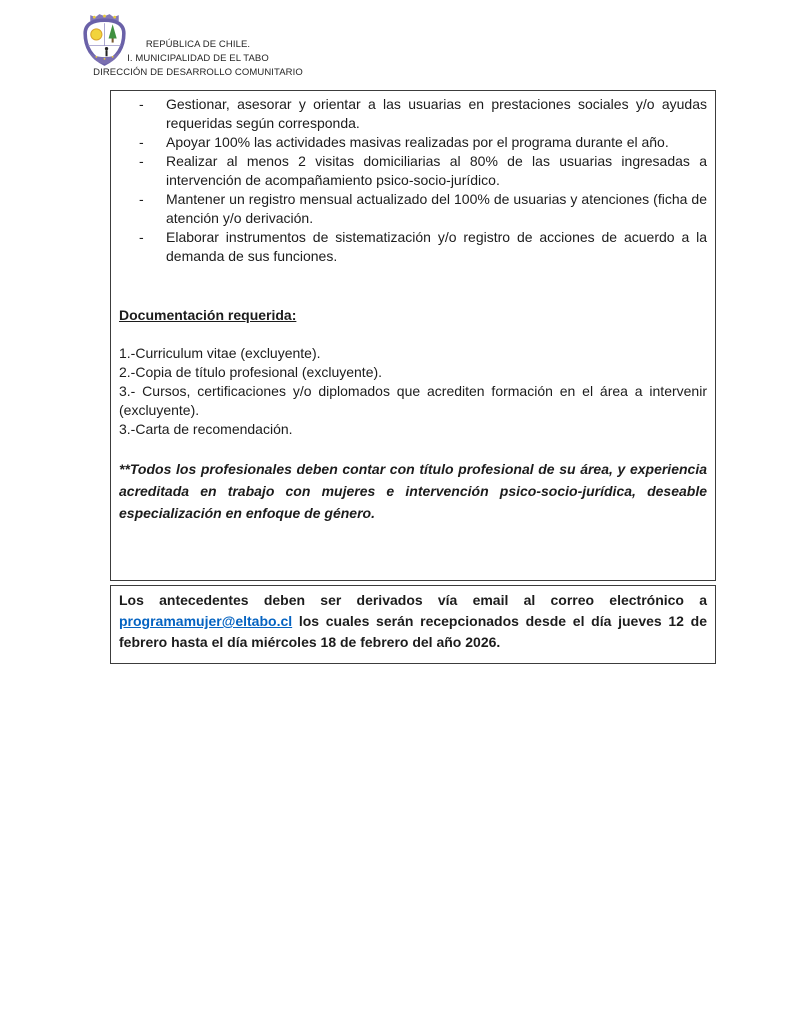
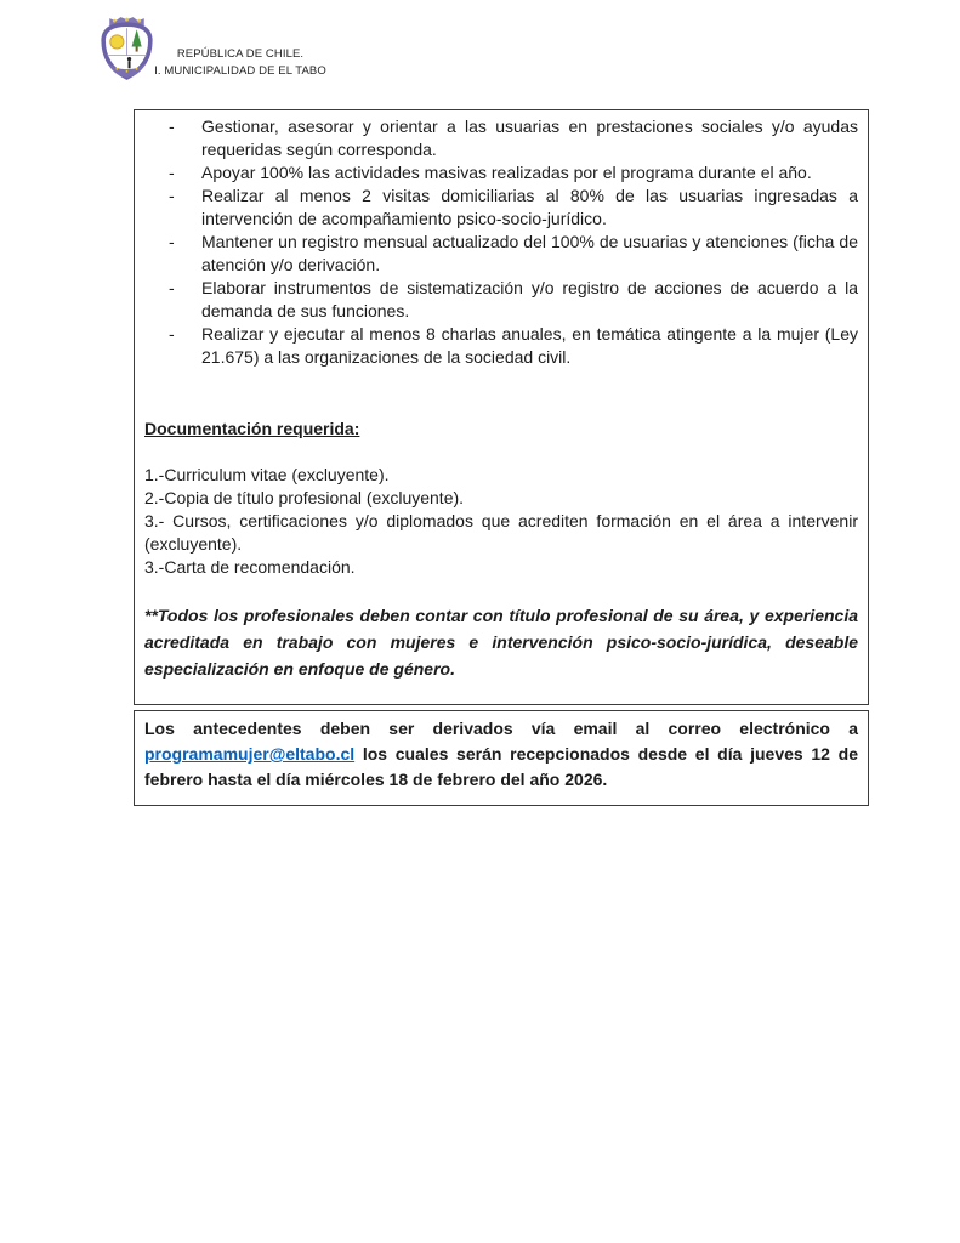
  REPÚBLICA DE CHILE.
  I. MUNICIPALIDAD DE EL TABO
- DIRECCIÓN DE DESARROLLO COMUNITARIO
  Gestionar, asesorar y orientar a las usuarias en prestaciones sociales y/o ayudas requeridas según corresponda.
  Apoyar 100% las actividades masivas realizadas por el programa durante el año.
  Realizar al menos 2 visitas domiciliarias al 80% de las usuarias ingresadas a intervención de acompañamiento psico-socio-jurídico.
  Mantener un registro mensual actualizado del 100% de usuarias y atenciones (ficha de atención y/o derivación.
  Elaborar instrumentos de sistematización y/o registro de acciones de acuerdo a la demanda de sus funciones.
+ Realizar y ejecutar al menos 8 charlas anuales, en temática atingente a la mujer (Ley 21.675) a las organizaciones de la sociedad civil.
  Documentación requerida:
  1.-Curriculum vitae (excluyente).
  2.-Copia de título profesional (excluyente).
  3.- Cursos, certificaciones y/o diplomados que acrediten formación en el área a intervenir (excluyente).
  3.-Carta de recomendación.
  **Todos los profesionales deben contar con título profesional de su área, y experiencia acreditada en trabajo con mujeres e intervención psico-socio-jurídica, deseable especialización en enfoque de género.
  Los antecedentes deben ser derivados vía email al correo electrónico a programamujer@eltabo.cl los cuales serán recepcionados desde el día jueves 12 de febrero hasta el día miércoles 18 de febrero del año 2026.
